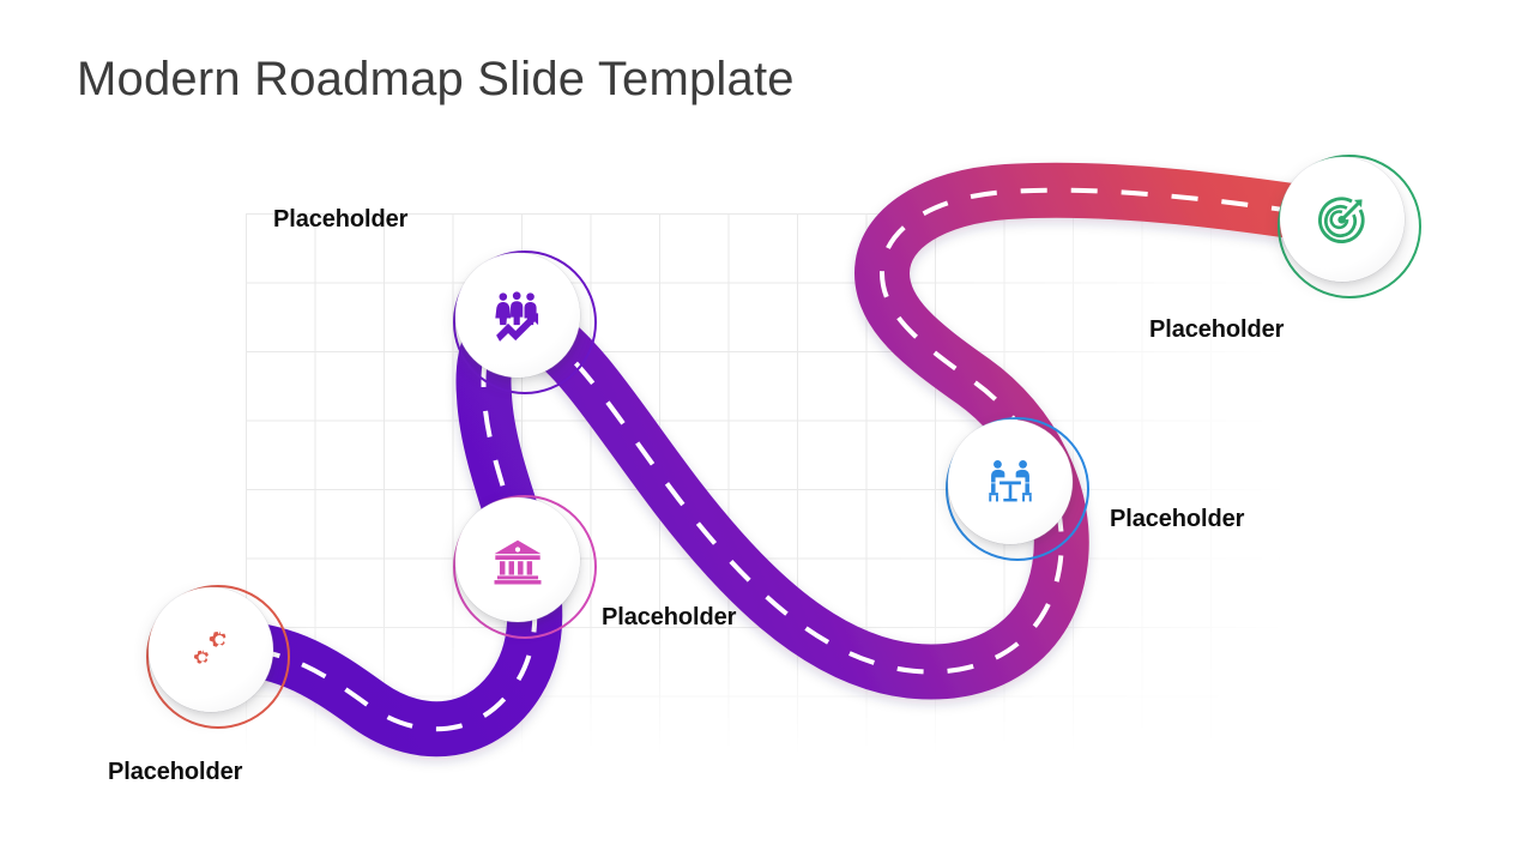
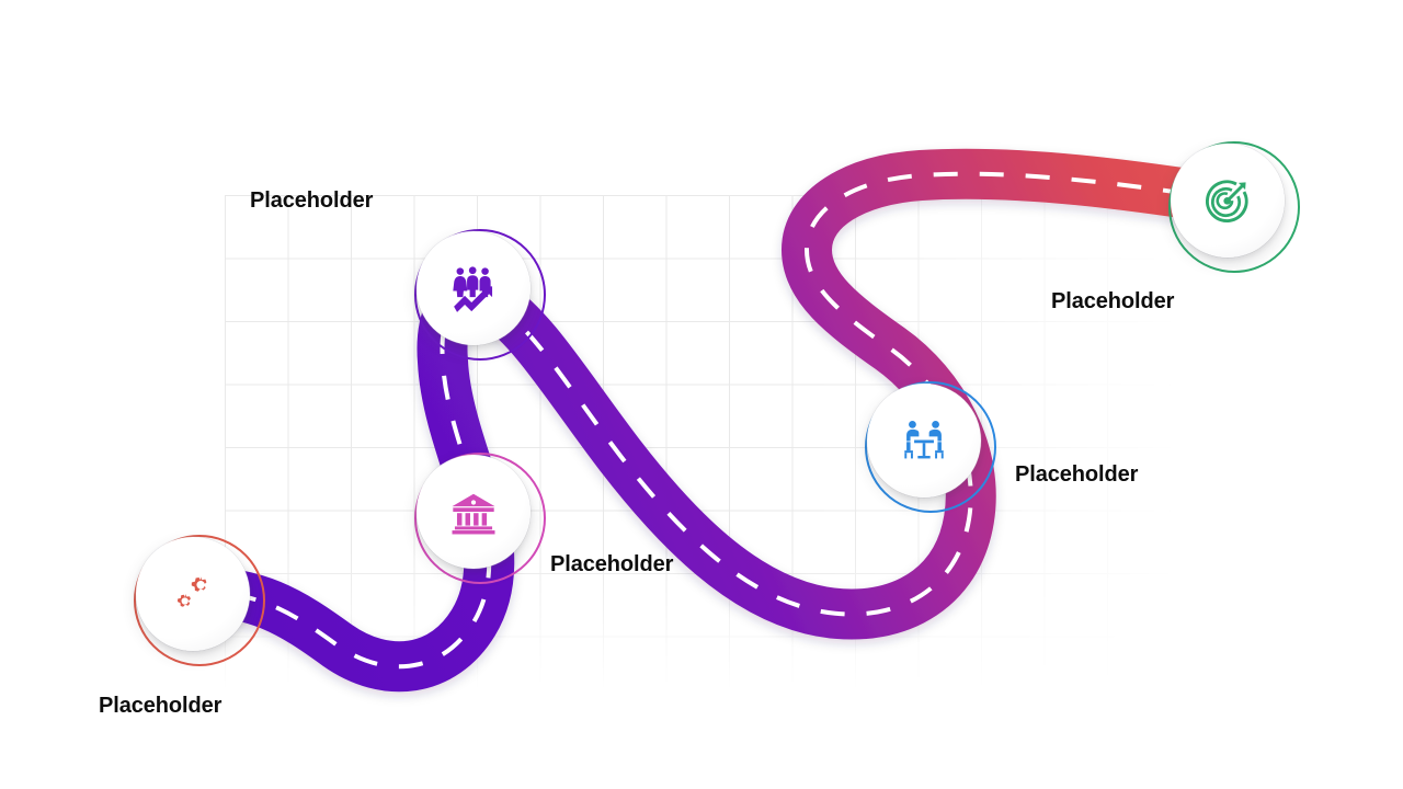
- Modern Roadmap Slide Template
  Placeholder
  Placeholder
  Placeholder
  Placeholder
  Placeholder
